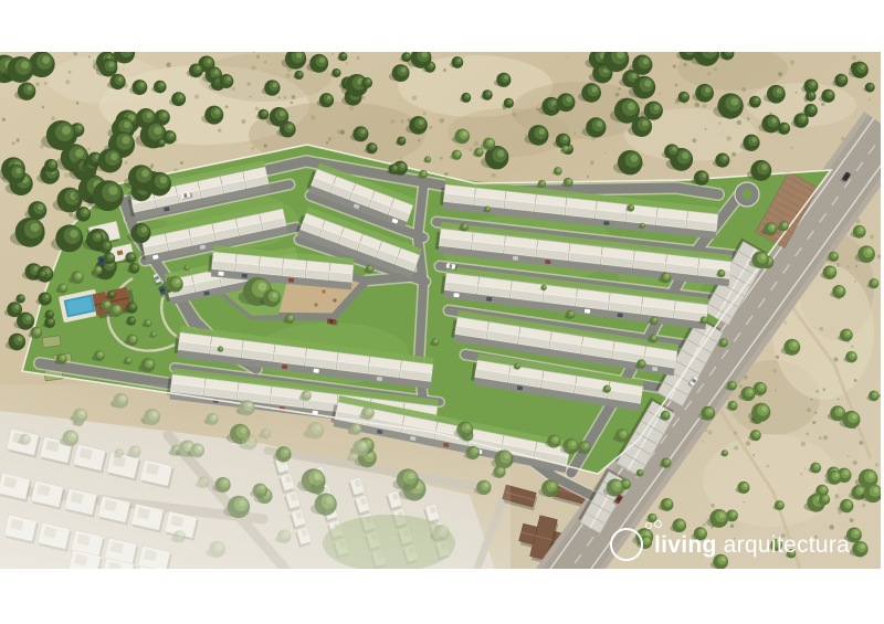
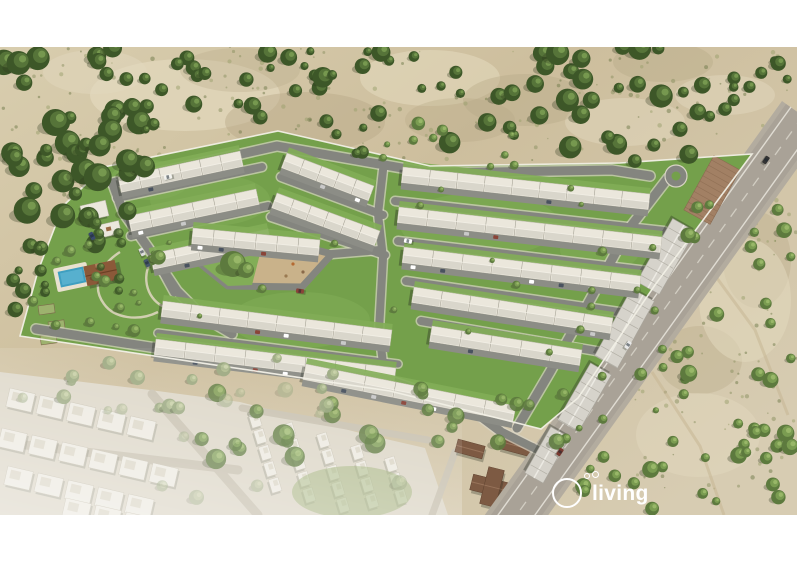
  living
- arquitectura
